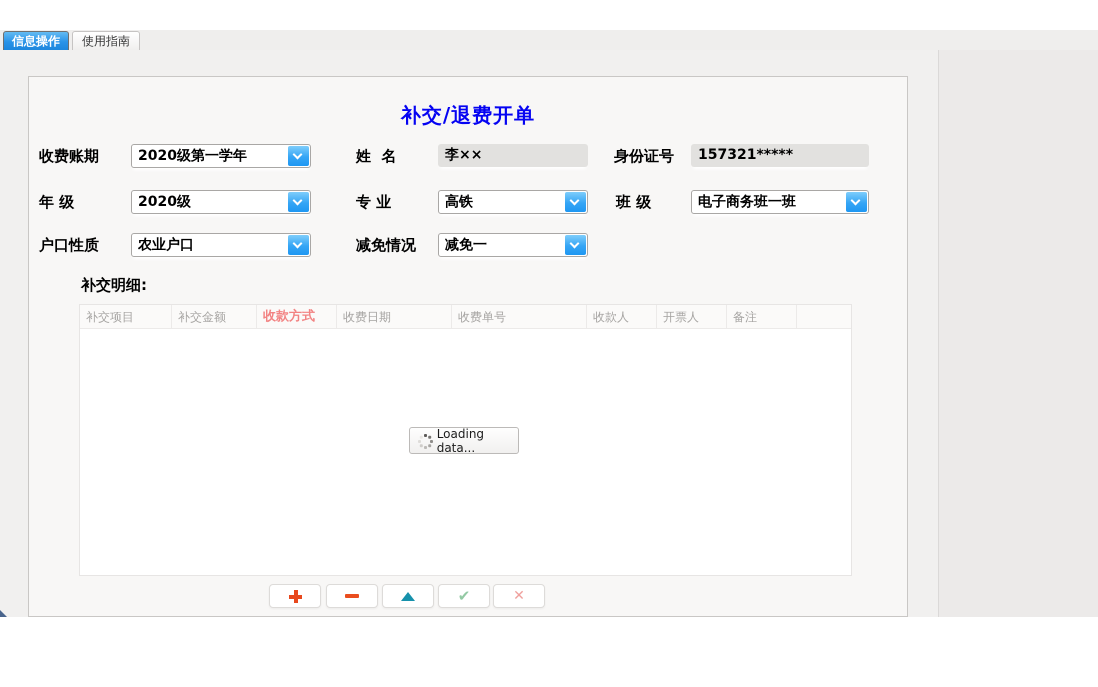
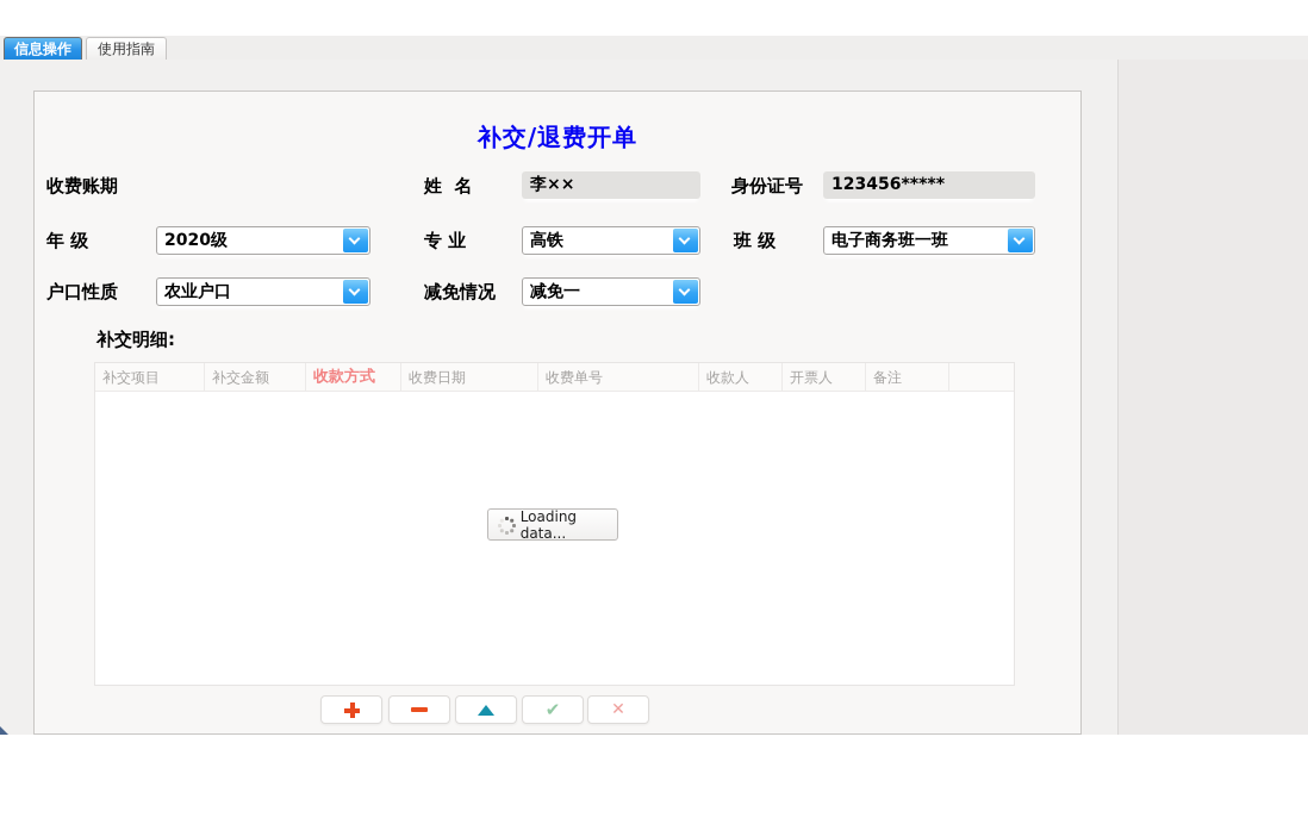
  信息操作
  使用指南
  补交/退费开单
  收费账期
- 2020级第一学年
  姓 名
  李××
  身份证号
- 157321*****
+ 123456*****
  年 级
  2020级
  专 业
  高铁
  班 级
  电子商务班一班
  户口性质
  农业户口
  减免情况
  减免一
  补交明细:
  补交项目
  补交金额
  收款方式
  收费日期
  收费单号
  收款人
  开票人
  备注
  Loading data...
  ✔
  ✕
